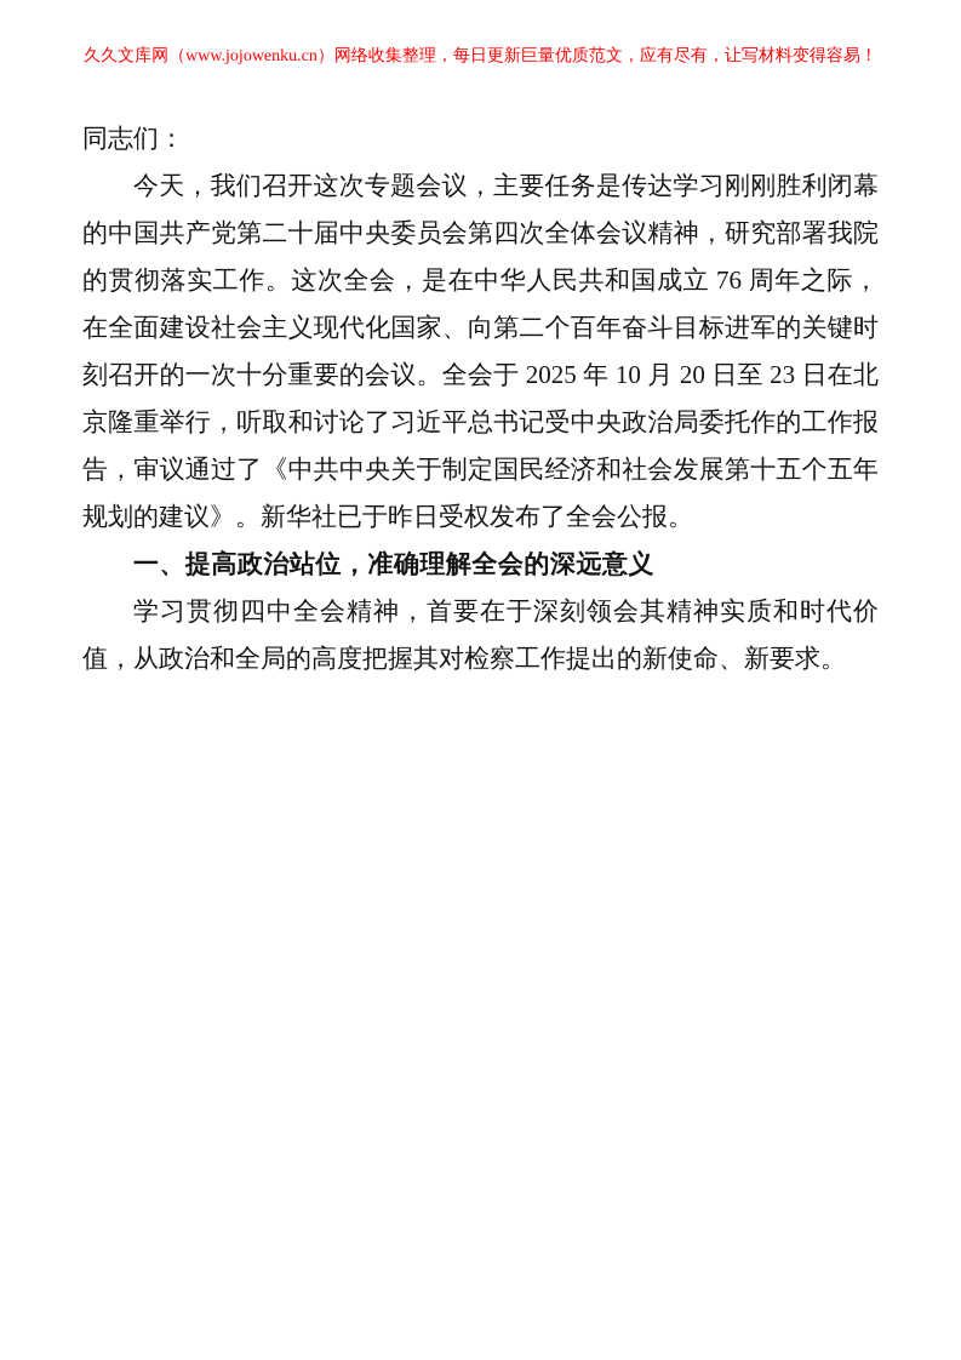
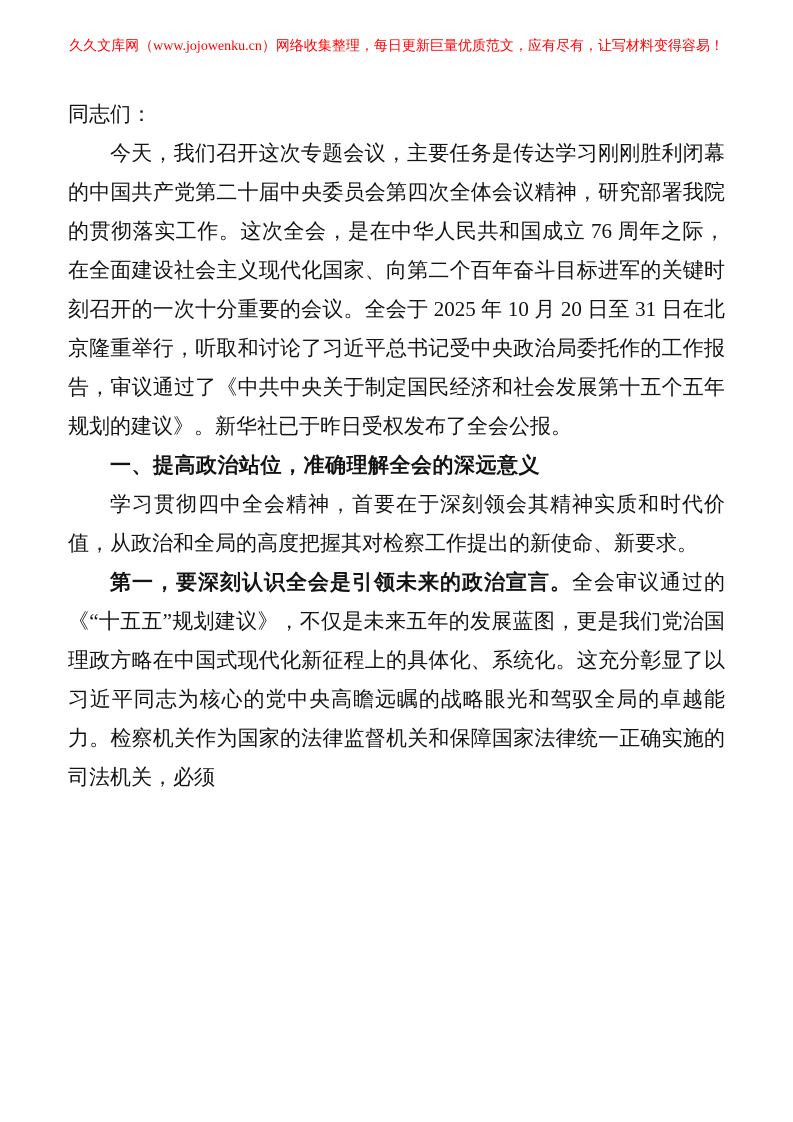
  久久文库网（www.jojowenku.cn）网络收集整理，每日更新巨量优质范文，应有尽有，让写材料变得容易！
  同志们：
- 今天，我们召开这次专题会议，主要任务是传达学习刚刚胜利闭幕的中国共产党第二十届中央委员会第四次全体会议精神，研究部署我院的贯彻落实工作。这次全会，是在中华人民共和国成立 76 周年之际，在全面建设社会主义现代化国家、向第二个百年奋斗目标进军的关键时刻召开的一次十分重要的会议。全会于 2025 年 10 月 20 日至 23 日在北京隆重举行，听取和讨论了习近平总书记受中央政治局委托作的工作报告，审议通过了《中共中央关于制定国民经济和社会发展第十五个五年规划的建议》。新华社已于昨日受权发布了全会公报。
+ 今天，我们召开这次专题会议，主要任务是传达学习刚刚胜利闭幕的中国共产党第二十届中央委员会第四次全体会议精神，研究部署我院的贯彻落实工作。这次全会，是在中华人民共和国成立 76 周年之际，在全面建设社会主义现代化国家、向第二个百年奋斗目标进军的关键时刻召开的一次十分重要的会议。全会于 2025 年 10 月 20 日至 31 日在北京隆重举行，听取和讨论了习近平总书记受中央政治局委托作的工作报告，审议通过了《中共中央关于制定国民经济和社会发展第十五个五年规划的建议》。新华社已于昨日受权发布了全会公报。
  一、提高政治站位，准确理解全会的深远意义
  学习贯彻四中全会精神，首要在于深刻领会其精神实质和时代价值，从政治和全局的高度把握其对检察工作提出的新使命、新要求。
+ 第一，要深刻认识全会是引领未来的政治宣言。全会审议通过的《“十五五”规划建议》，不仅是未来五年的发展蓝图，更是我们党治国理政方略在中国式现代化新征程上的具体化、系统化。这充分彰显了以习近平同志为核心的党中央高瞻远瞩的战略眼光和驾驭全局的卓越能力。检察机关作为国家的法律监督机关和保障国家法律统一正确实施的司法机关，必须
